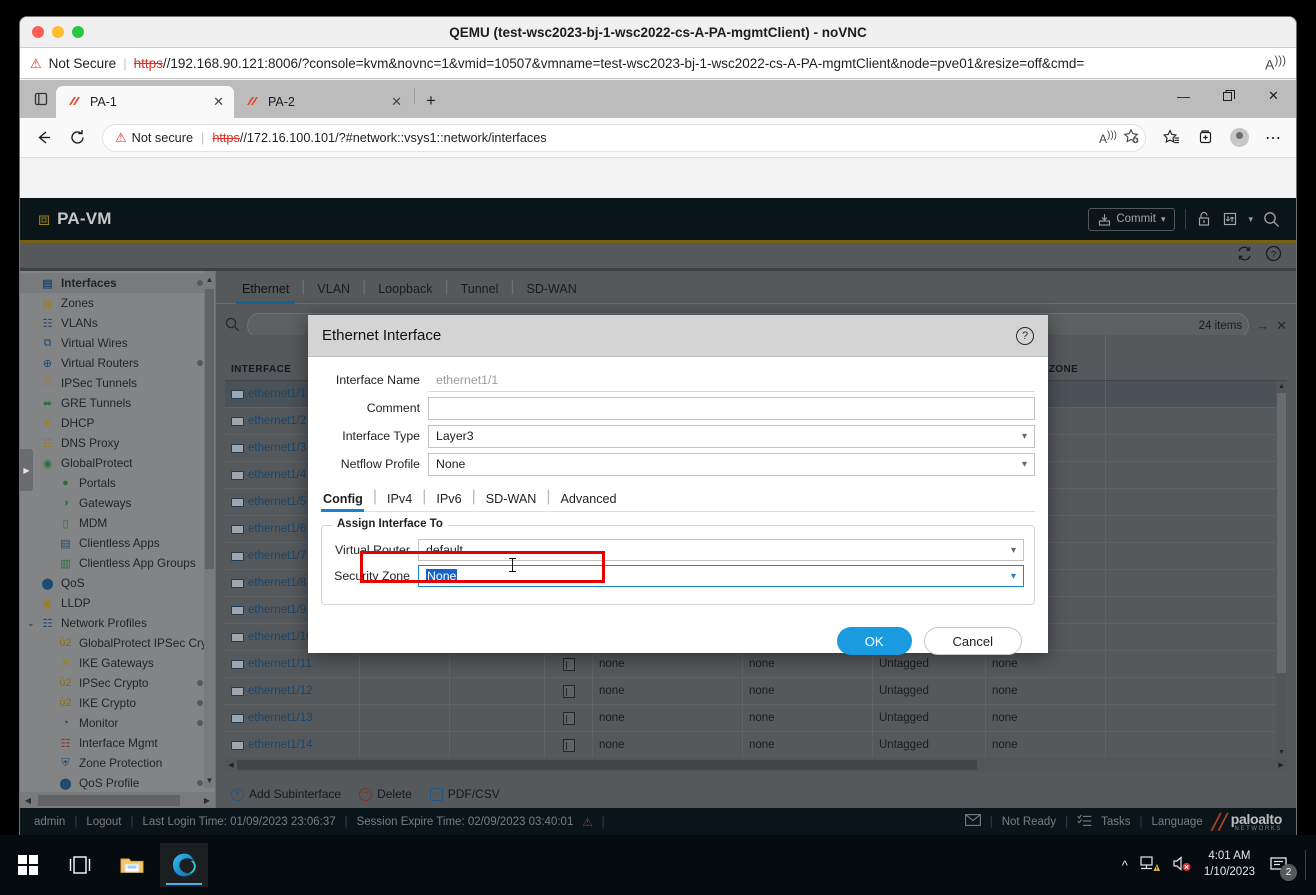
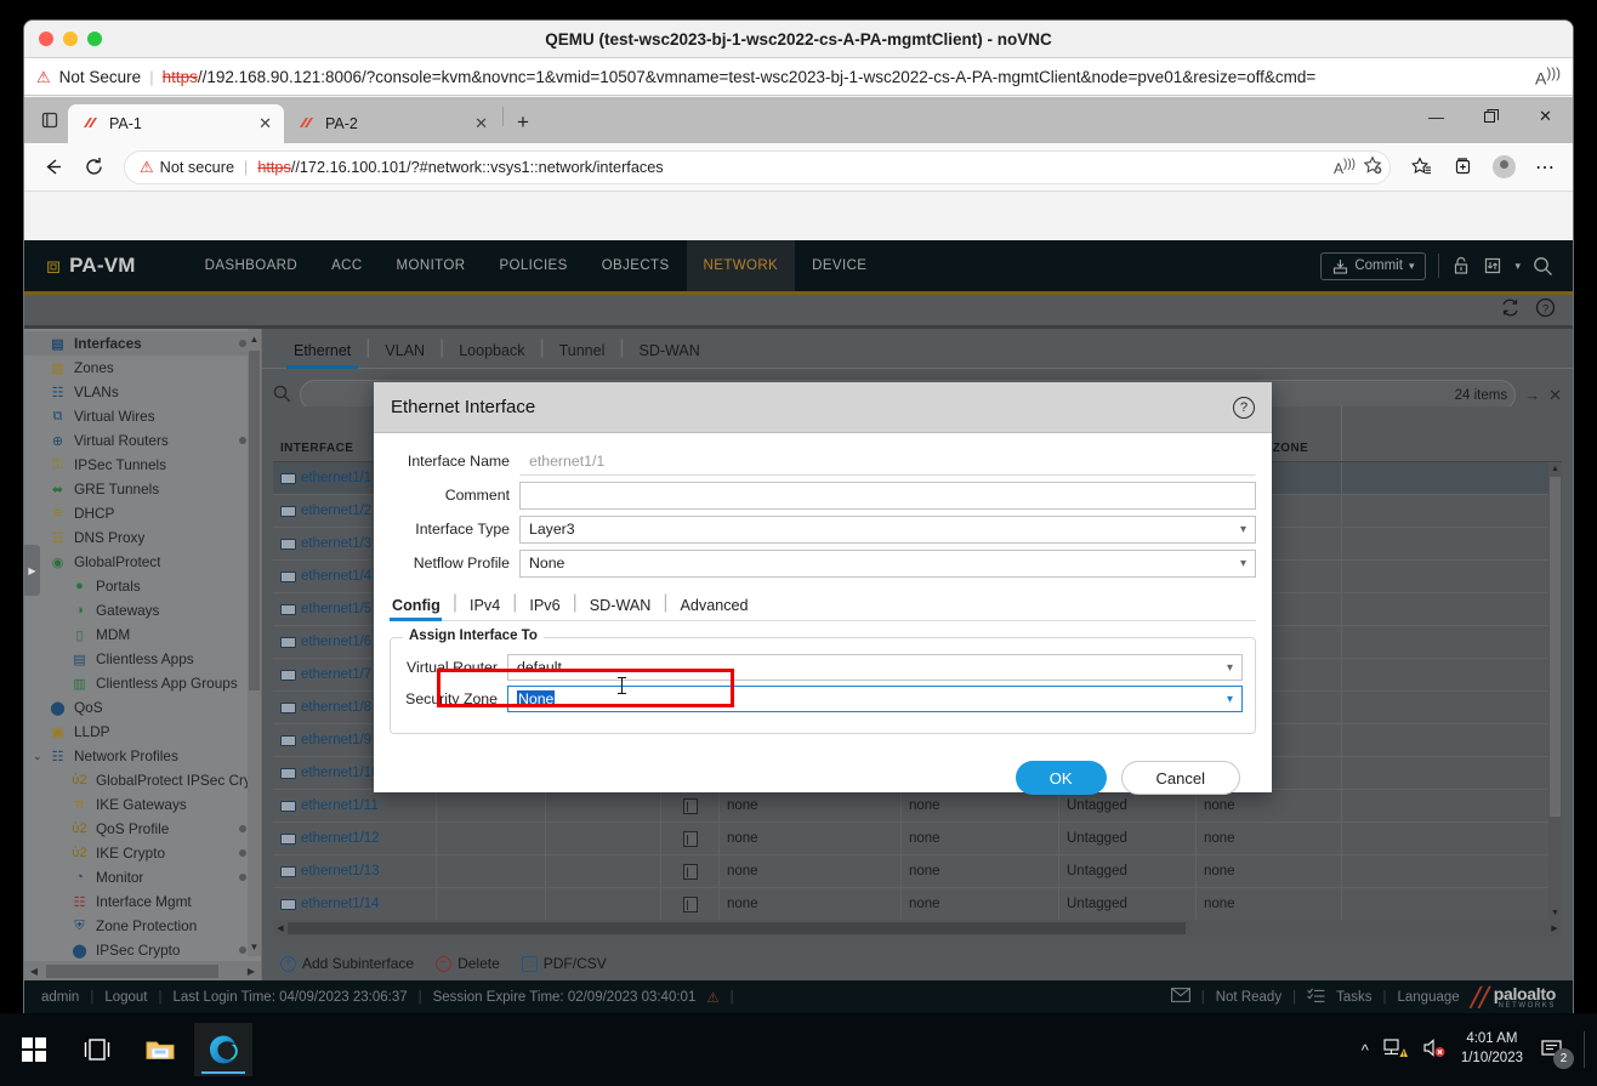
  QEMU (test-wsc2023-bj-1-wsc2022-cs-A-PA-mgmtClient) - noVNC
  ⚠
  Not Secure
  |
  https//192.168.90.121:8006/?console=kvm&novnc=1&vmid=10507&vmname=test-wsc2023-bj-1-wsc2022-cs-A-PA-mgmtClient&node=pve01&resize=off&cmd=
  A)))
  PA-1
  ✕
  PA-2
  ✕
  +
  —
  ✕
  ⚠
  Not secure
  |
  https//172.16.100.101/?#network::vsys1::network/interfaces
  A)))
  ⋯
  ⧈
  PA-VM
+ DASHBOARD
+ ACC
+ MONITOR
+ POLICIES
+ OBJECTS
+ NETWORK
+ DEVICE
  Commit
  ▾
  ▾
  ?
  ▤
  Interfaces
  ▨
  Zones
  ☷
  VLANs
  ⧉
  Virtual Wires
  ⊕
  Virtual Routers
  ⚿
  IPSec Tunnels
  ⬌
  GRE Tunnels
  ≡
  DHCP
  ☷
  DNS Proxy
  ◉
  GlobalProtect
  ●
  Portals
  ◑
  Gateways
  ▯
  MDM
  ▤
  Clientless Apps
  ▥
  Clientless App Groups
  ⬤
  QoS
  ▣
  LLDP
  ⌄
  ☷
  Network Profiles
  ὑ2
  GlobalProtect IPSec Cr
  π
  IKE Gateways
  ὑ2
- IPSec Crypto
+ QoS Profile
  ὑ2
  IKE Crypto
  ◔
  Monitor
  ☷
  Interface Mgmt
  ⛨
  Zone Protection
  ⬤
- QoS Profile
+ IPSec Crypto
  ▲
  ▼
  ◀
  ▶
  ▶
  Ethernet
  |
  VLAN
  Loopback
  |
  Tunnel
  |
  SD-WAN
  24 items
  →
  ✕
  INTERFACE
  ethernet1/1
  ethernet1/2
  ethernet1/3
  ethernet1/4
  ethernet1/5
  ethernet1/6
  ethernet1/7
  ethernet1/8
  ethernet1/9
  ethernet1/1
  ethernet1/11
  none
  none
  Untagged
  none
  ethernet1/12
  none
  none
  Untagged
  none
  ethernet1/13
  none
  none
  Untagged
  none
  ethernet1/14
  none
  none
  Untagged
  none
  +
  Add Subinterface
  −
  Delete
  PDF/CSV
  admin
  |
  Logout
- Last Login Time: 01/09/2023 23:06:37
+ Last Login Time: 04/09/2023 23:06:37
  |
  Session Expire Time: 02/09/2023 03:40:01
  ⚠
  |
  |
  Not Ready
  |
  Tasks
  Language
  ╱╱
  paloalto
  Ethernet Interface
  ?
  Interface Name
  ethernet1/1
  Comment
  Interface Type
  Layer3
  ▾
  Netflow Profile
  None
  ▾
  Config
  |
  IPv4
  |
  IPv6
  |
  SD-WAN
  |
  Advanced
  Assign Interface To
  Virtual Router
  default
  ▾
  Security Zone
  None
  ▾
  OK
  Cancel
  ^
  4:01 AM
  1/10/2023
  2
